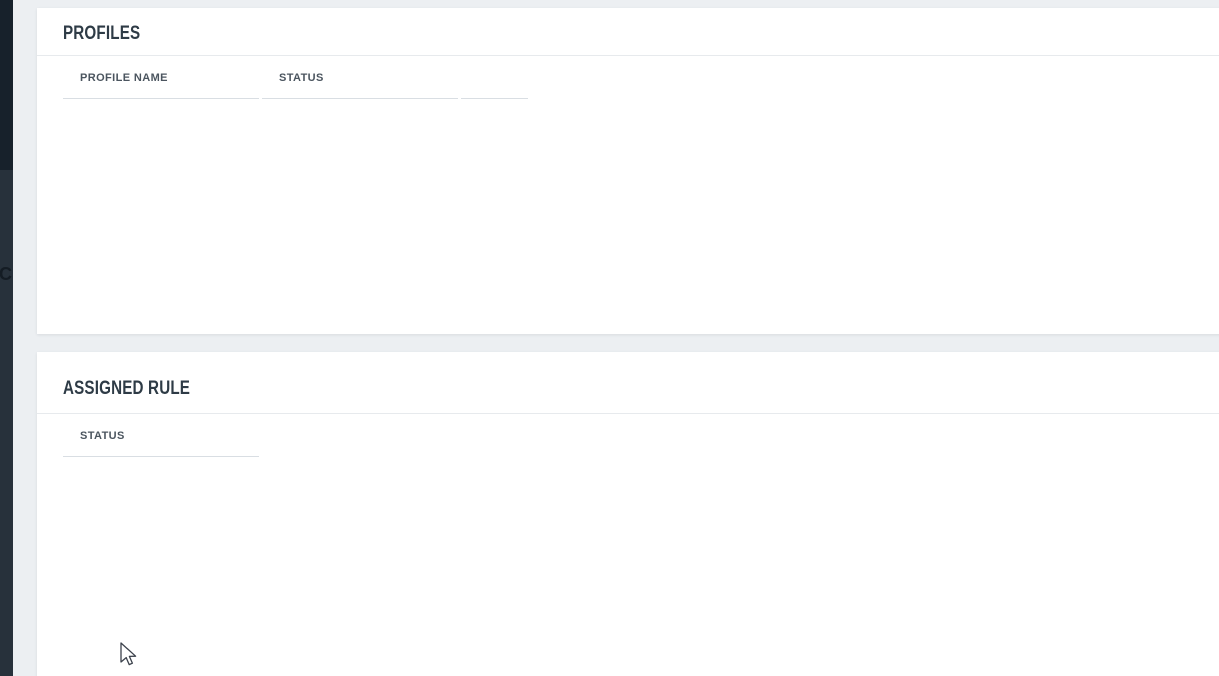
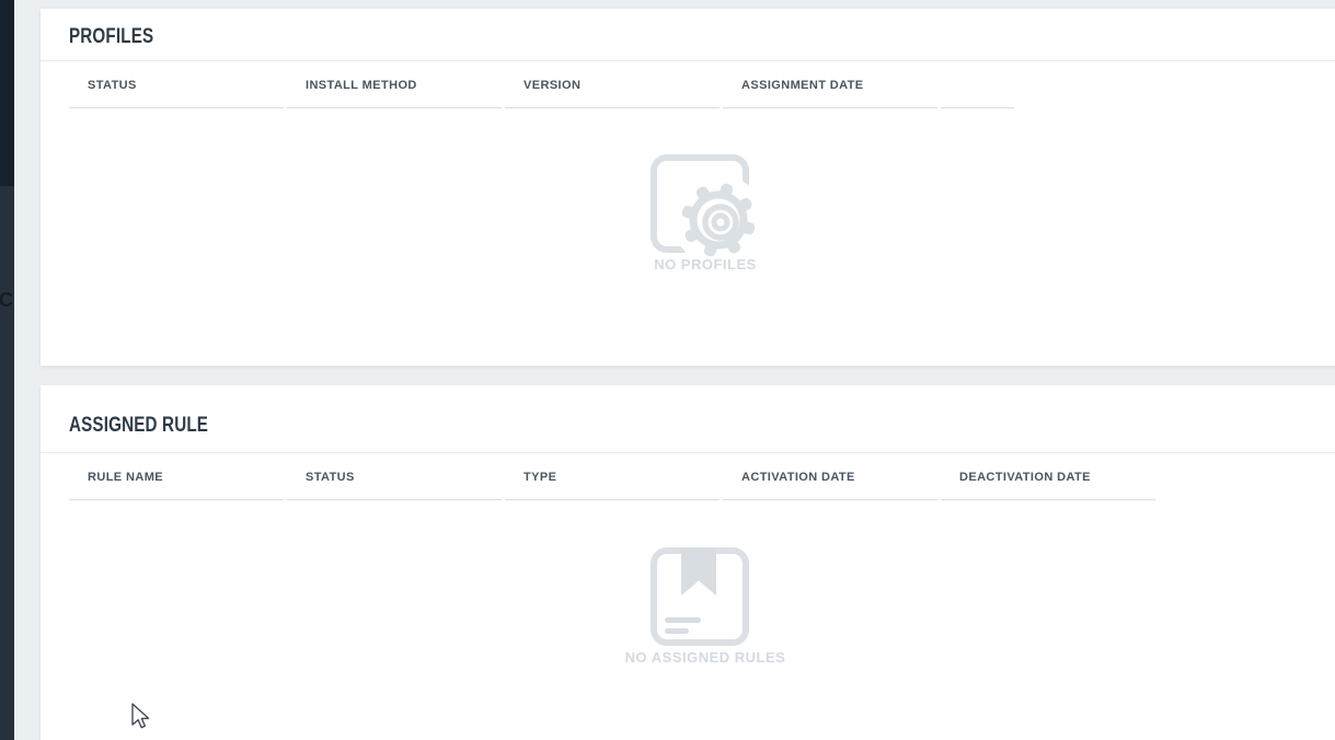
  PROFILES
- PROFILE NAME
  STATUS
+ INSTALL METHOD
+ VERSION
+ ASSIGNMENT DATE
+ NO PROFILES
  ASSIGNED RULE
+ RULE NAME
  STATUS
+ TYPE
+ ACTIVATION DATE
+ DEACTIVATION DATE
+ NO ASSIGNED RULES
